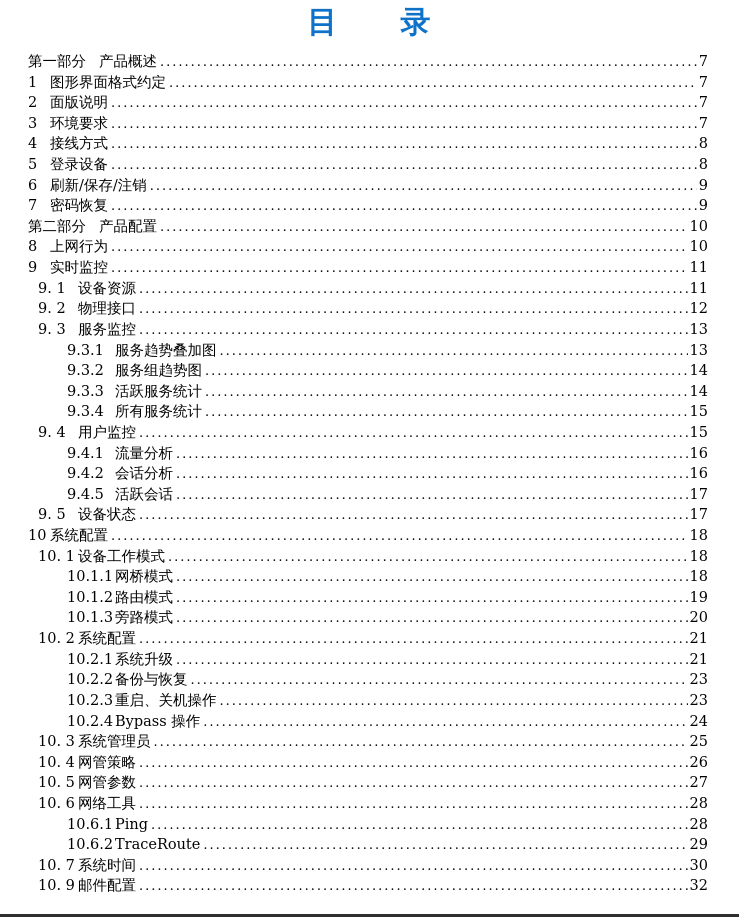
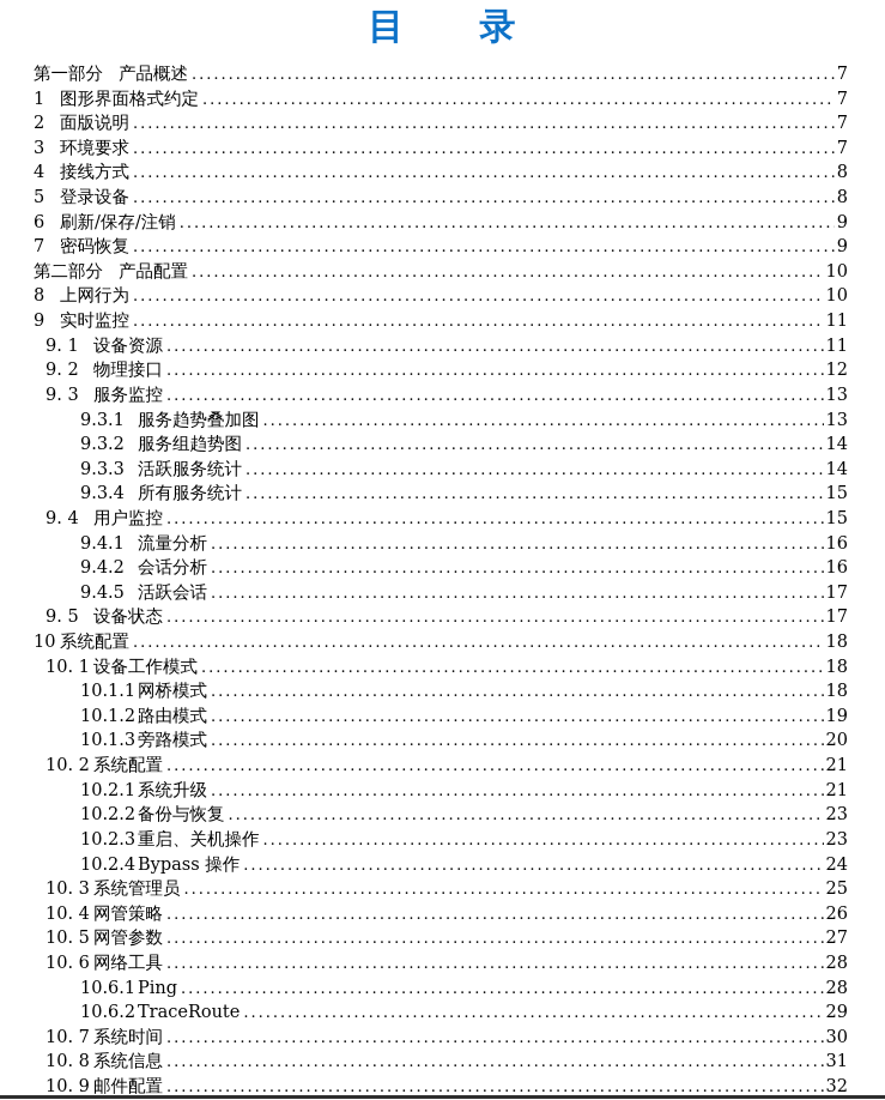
  目 录
  第一部分
  产品概述
  7
  1
  图形界面格式约定
  7
  2
  面版说明
  7
  3
  环境要求
  7
  4
  接线方式
  8
  5
  登录设备
  8
  6
  刷新/保存/注销
  9
  7
  密码恢复
  9
  第二部分
  产品配置
  10
  8
  上网行为
  10
  9
  实时监控
  11
  9. 1
  设备资源
  11
  9. 2
  物理接口
  12
  9. 3
  服务监控
  13
  9.3.1
  服务趋势叠加图
  13
  9.3.2
  服务组趋势图
  14
  9.3.3
  活跃服务统计
  14
  9.3.4
  所有服务统计
  15
  9. 4
  用户监控
  15
  9.4.1
  流量分析
  16
  9.4.2
  会话分析
  16
  9.4.5
  活跃会话
  17
  9. 5
  设备状态
  17
  10
  系统配置
  18
  10. 1
  设备工作模式
  18
  10.1.1
  网桥模式
  18
  10.1.2
  路由模式
  19
  10.1.3
  旁路模式
  20
  10. 2
  系统配置
  21
  10.2.1
  系统升级
  21
  10.2.2
  备份与恢复
  23
  10.2.3
  重启、关机操作
  23
  10.2.4
  Bypass 操作
  24
  10. 3
  系统管理员
  25
  10. 4
  网管策略
  26
  10. 5
  网管参数
  27
  10. 6
  网络工具
  28
  10.6.1
  Ping
  28
  10.6.2
  TraceRoute
  29
  10. 7
  系统时间
  30
+ 10. 8
+ 系统信息
+ 31
  10. 9
  邮件配置
  32
